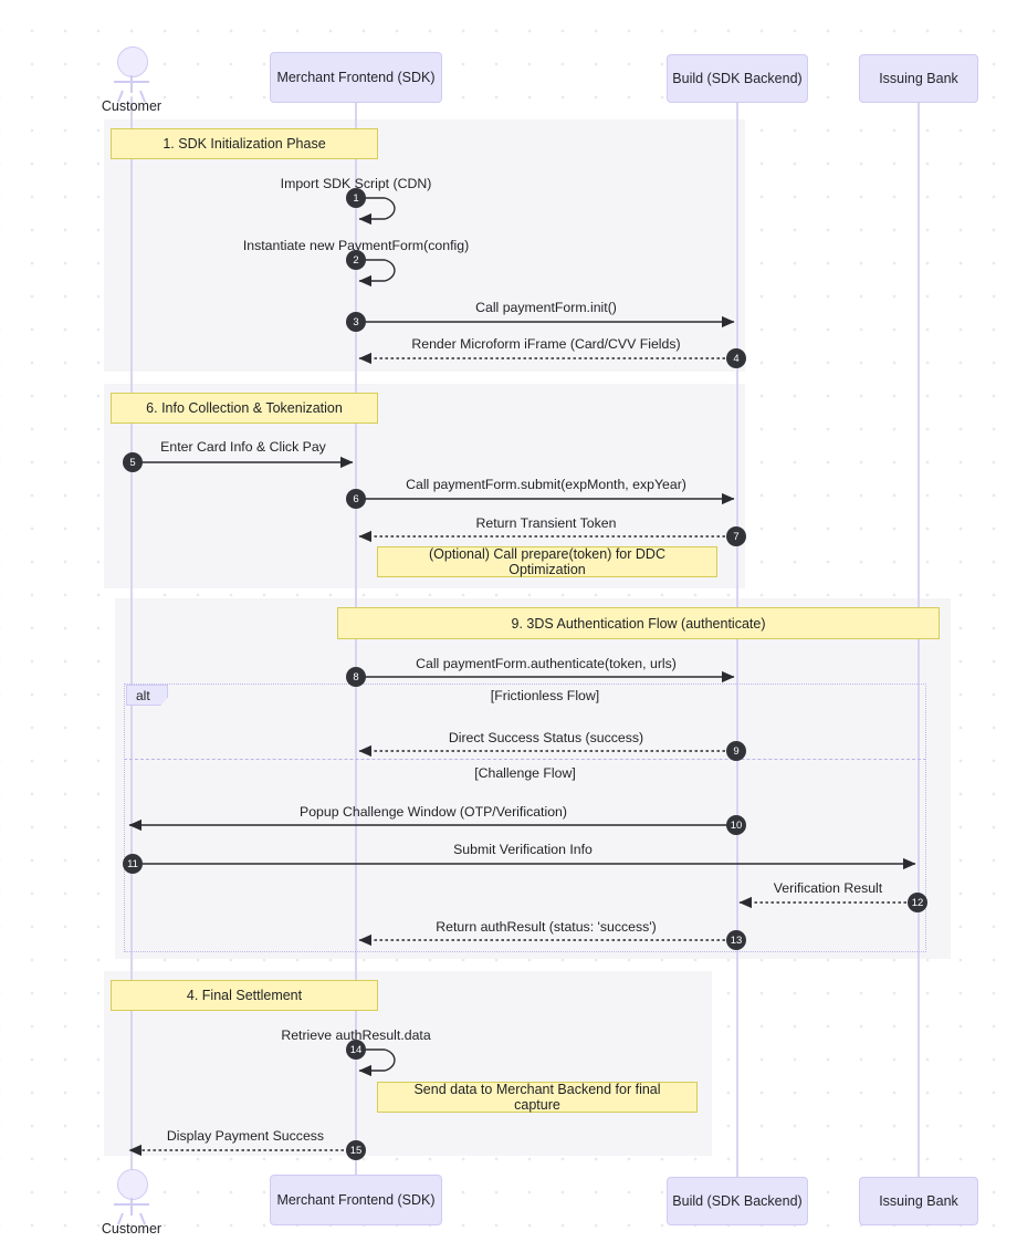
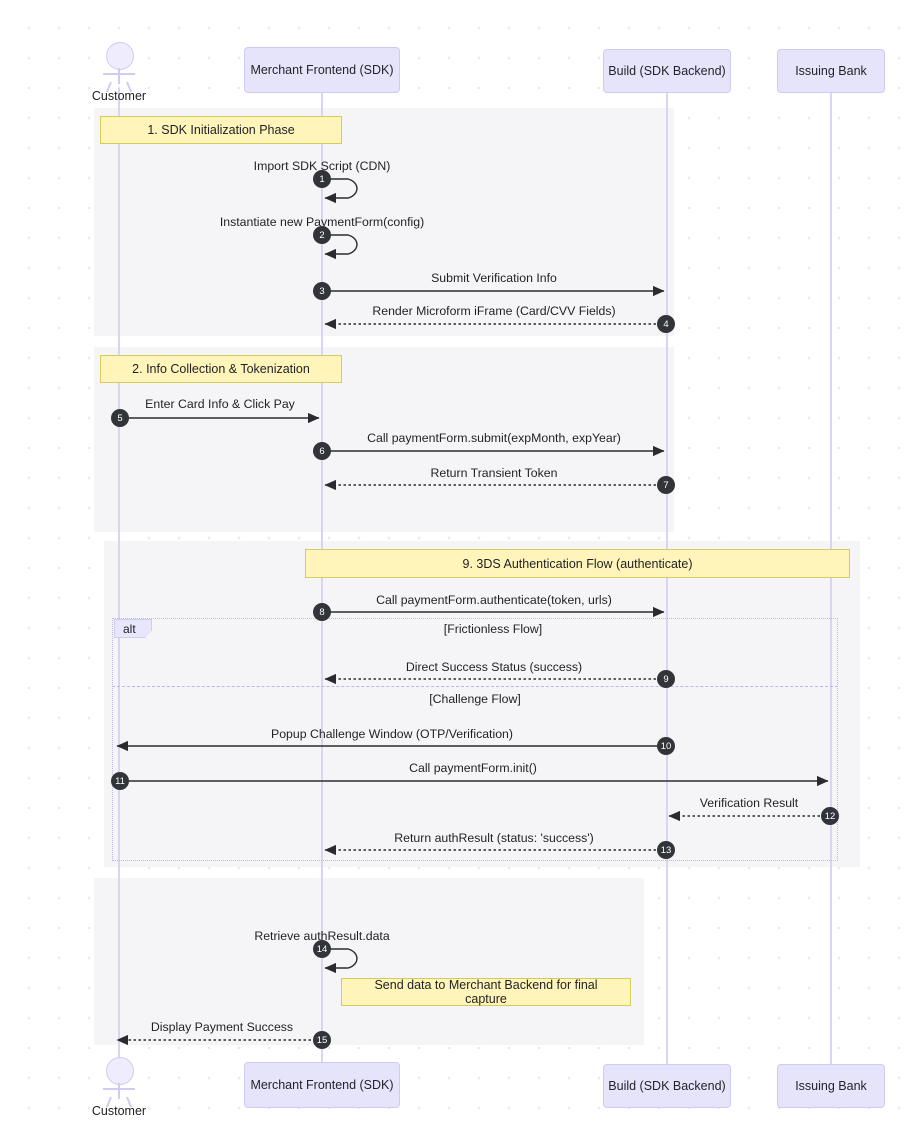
  Customer
  Merchant Frontend (SDK)
  Build (SDK Backend)
  Issuing Bank
  Customer
  Merchant Frontend (SDK)
  Build (SDK Backend)
  Issuing Bank
  1. SDK Initialization Phase
- 6. Info Collection & Tokenization
+ 2. Info Collection & Tokenization
  9. 3DS Authentication Flow (authenticate)
- 4. Final Settlement
- (Optional) Call prepare(token) for DDC Optimization
  Send data to Merchant Backend for final capture
  alt
  [Frictionless Flow]
  [Challenge Flow]
  Import SDK Script (CDN)
  Instantiate new PaymentForm(config)
- Call paymentForm.init()
+ Submit Verification Info
  Render Microform iFrame (Card/CVV Fields)
  Enter Card Info & Click Pay
  Call paymentForm.submit(expMonth, expYear)
  Return Transient Token
  Call paymentForm.authenticate(token, urls)
  Direct Success Status (success)
  Popup Challenge Window (OTP/Verification)
- Submit Verification Info
+ Call paymentForm.init()
  Verification Result
  Return authResult (status: 'success')
  Retrieve authResult.data
  Display Payment Success
  1
  2
  3
  4
  5
  6
  7
  8
  9
  10
  11
  12
  13
  14
  15
